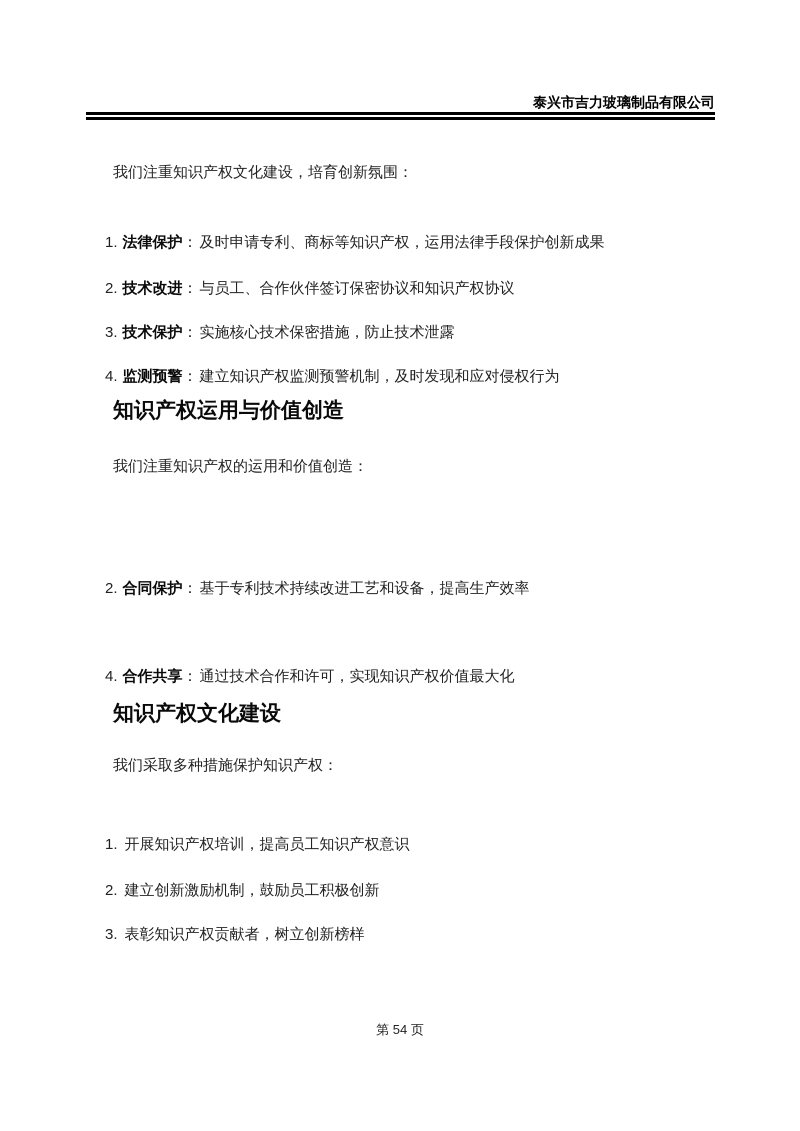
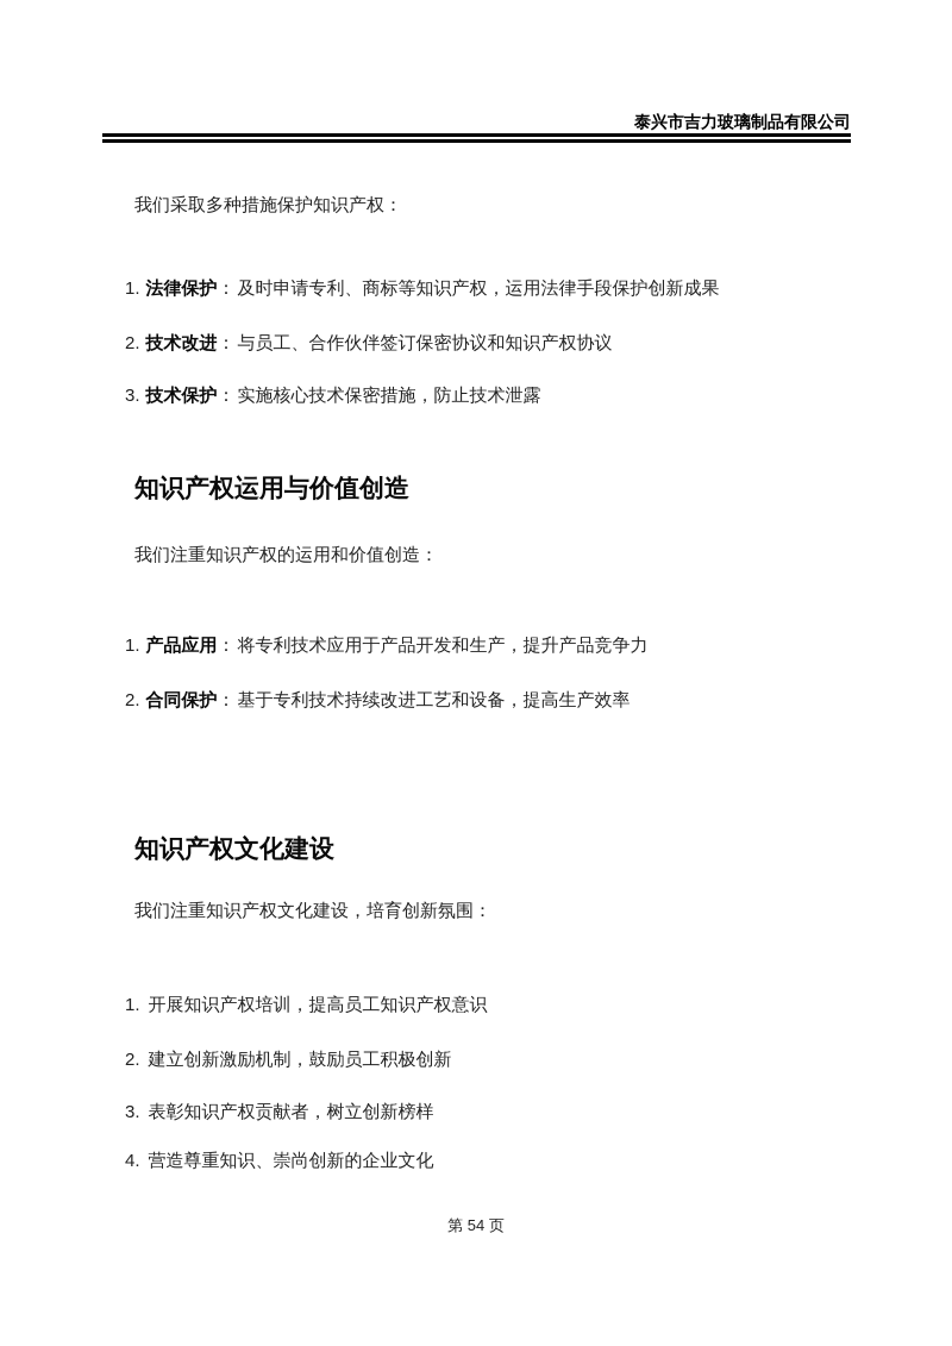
  泰兴市吉力玻璃制品有限公司
- 我们注重知识产权文化建设，培育创新氛围：
+ 我们采取多种措施保护知识产权：
  1. 法律保护：及时申请专利、商标等知识产权，运用法律手段保护创新成果
  2. 技术改进：与员工、合作伙伴签订保密协议和知识产权协议
  3. 技术保护：实施核心技术保密措施，防止技术泄露
- 4. 监测预警：建立知识产权监测预警机制，及时发现和应对侵权行为
  知识产权运用与价值创造
  我们注重知识产权的运用和价值创造：
+ 1. 产品应用：将专利技术应用于产品开发和生产，提升产品竞争力
  2. 合同保护：基于专利技术持续改进工艺和设备，提高生产效率
- 4. 合作共享：通过技术合作和许可，实现知识产权价值最大化
  知识产权文化建设
- 我们采取多种措施保护知识产权：
+ 我们注重知识产权文化建设，培育创新氛围：
  1. 开展知识产权培训，提高员工知识产权意识
  2. 建立创新激励机制，鼓励员工积极创新
  3. 表彰知识产权贡献者，树立创新榜样
+ 4. 营造尊重知识、崇尚创新的企业文化
  第 54 页
